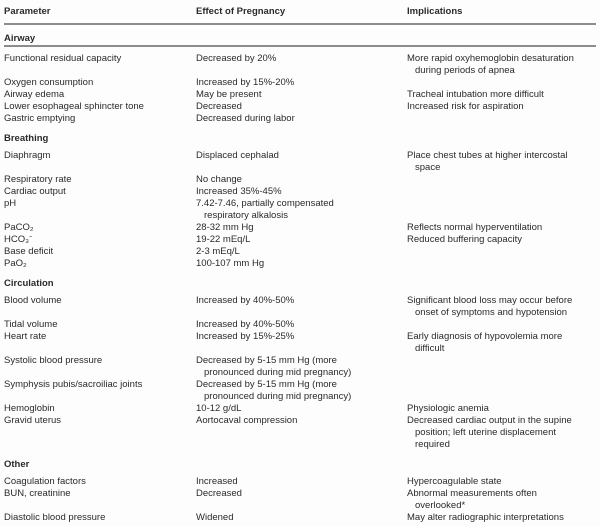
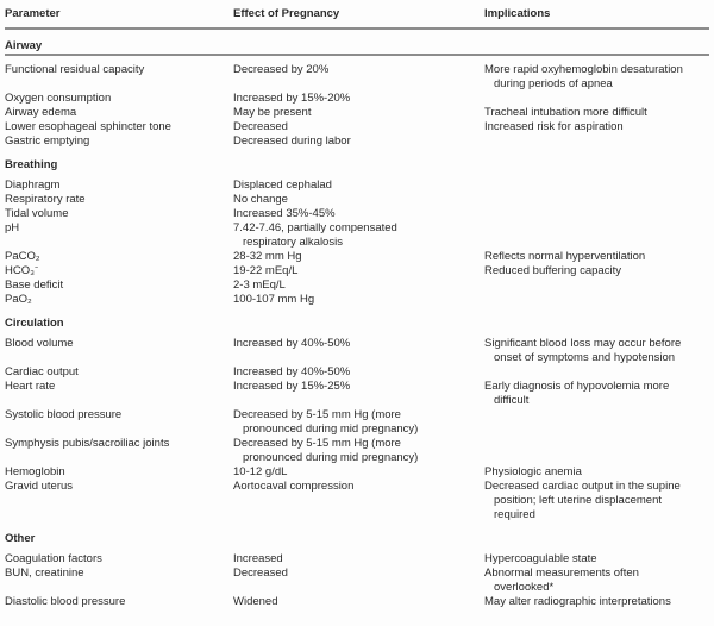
  Parameter
  Effect of Pregnancy
  Implications
  Airway
  Functional residual capacity
  Decreased by 20%
  More rapid oxyhemoglobin desaturation
  during periods of apnea
  Oxygen consumption
  Increased by 15%-20%
  Airway edema
  May be present
  Tracheal intubation more difficult
  Lower esophageal sphincter tone
  Decreased
  Increased risk for aspiration
  Gastric emptying
  Decreased during labor
  Breathing
  Diaphragm
  Displaced cephalad
- Place chest tubes at higher intercostal
- space
  Respiratory rate
  No change
- Cardiac output
+ Tidal volume
  Increased 35%-45%
  pH
  7.42-7.46, partially compensated
  respiratory alkalosis
  PaCO₂
  28-32 mm Hg
  Reflects normal hyperventilation
  HCO₃⁻
  19-22 mEq/L
  Reduced buffering capacity
  Base deficit
  2-3 mEq/L
  PaO₂
  100-107 mm Hg
  Circulation
  Blood volume
  Increased by 40%-50%
  Significant blood loss may occur before
  onset of symptoms and hypotension
- Tidal volume
+ Cardiac output
  Increased by 40%-50%
  Heart rate
  Increased by 15%-25%
  Early diagnosis of hypovolemia more
  difficult
  Systolic blood pressure
  Decreased by 5-15 mm Hg (more
  pronounced during mid pregnancy)
  Symphysis pubis/sacroiliac joints
  Decreased by 5-15 mm Hg (more
  pronounced during mid pregnancy)
  Hemoglobin
  10-12 g/dL
  Physiologic anemia
  Gravid uterus
  Aortocaval compression
  Decreased cardiac output in the supine
  position; left uterine displacement
  required
  Other
  Coagulation factors
  Increased
  Hypercoagulable state
  BUN, creatinine
  Decreased
  Abnormal measurements often
  overlooked*
  Diastolic blood pressure
  Widened
  May alter radiographic interpretations
